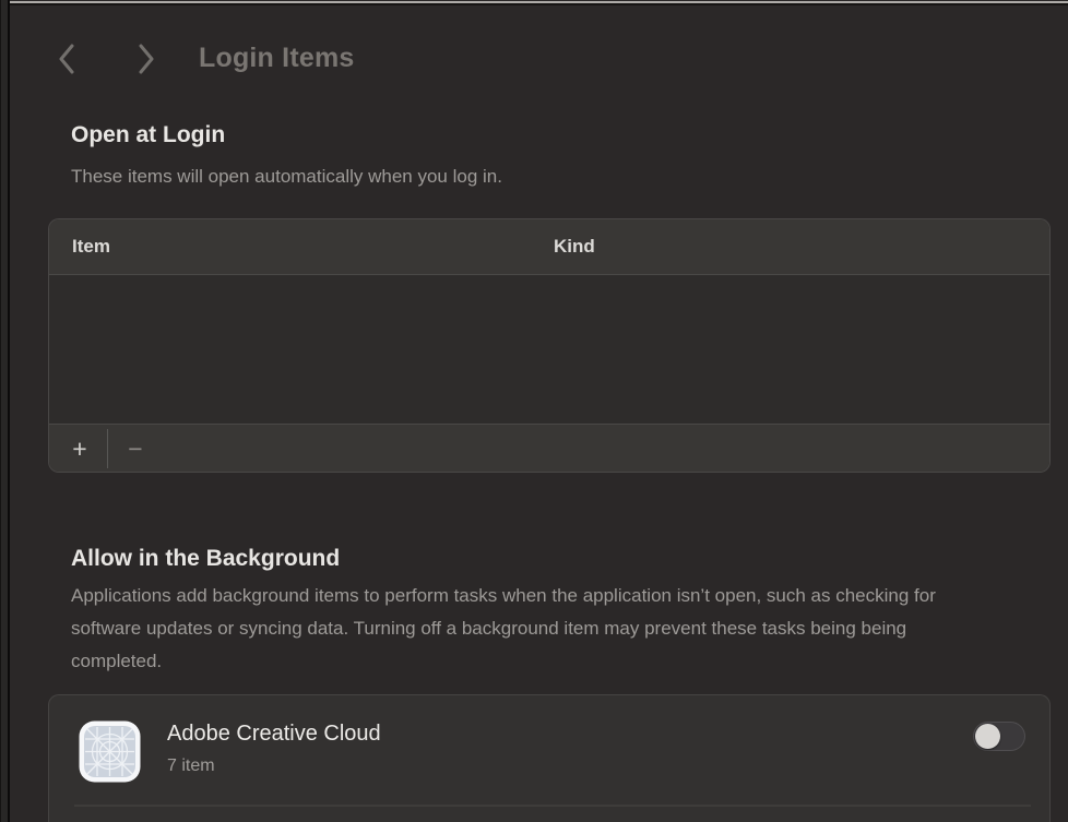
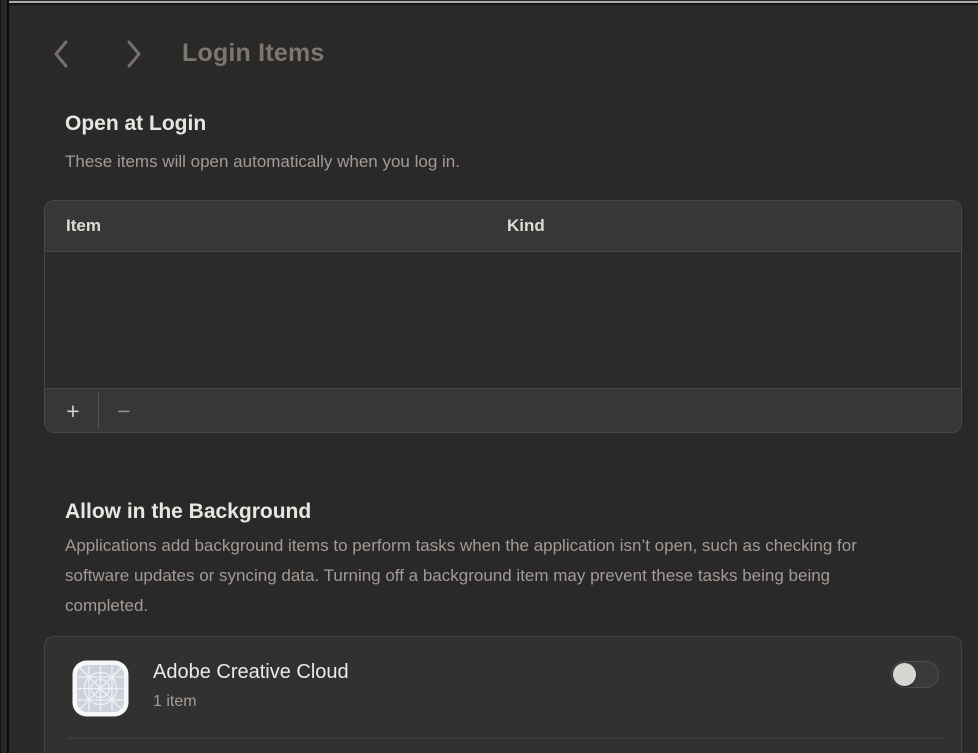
  Login Items
  Open at Login
  These items will open automatically when you log in.
  Item
  Kind
  +
  −
  Allow in the Background
  Applications add background items to perform tasks when the application isn’t open, such as checking for software updates or syncing data. Turning off a background item may prevent these tasks being being completed.
  Adobe Creative Cloud
- 7 item
+ 1 item
